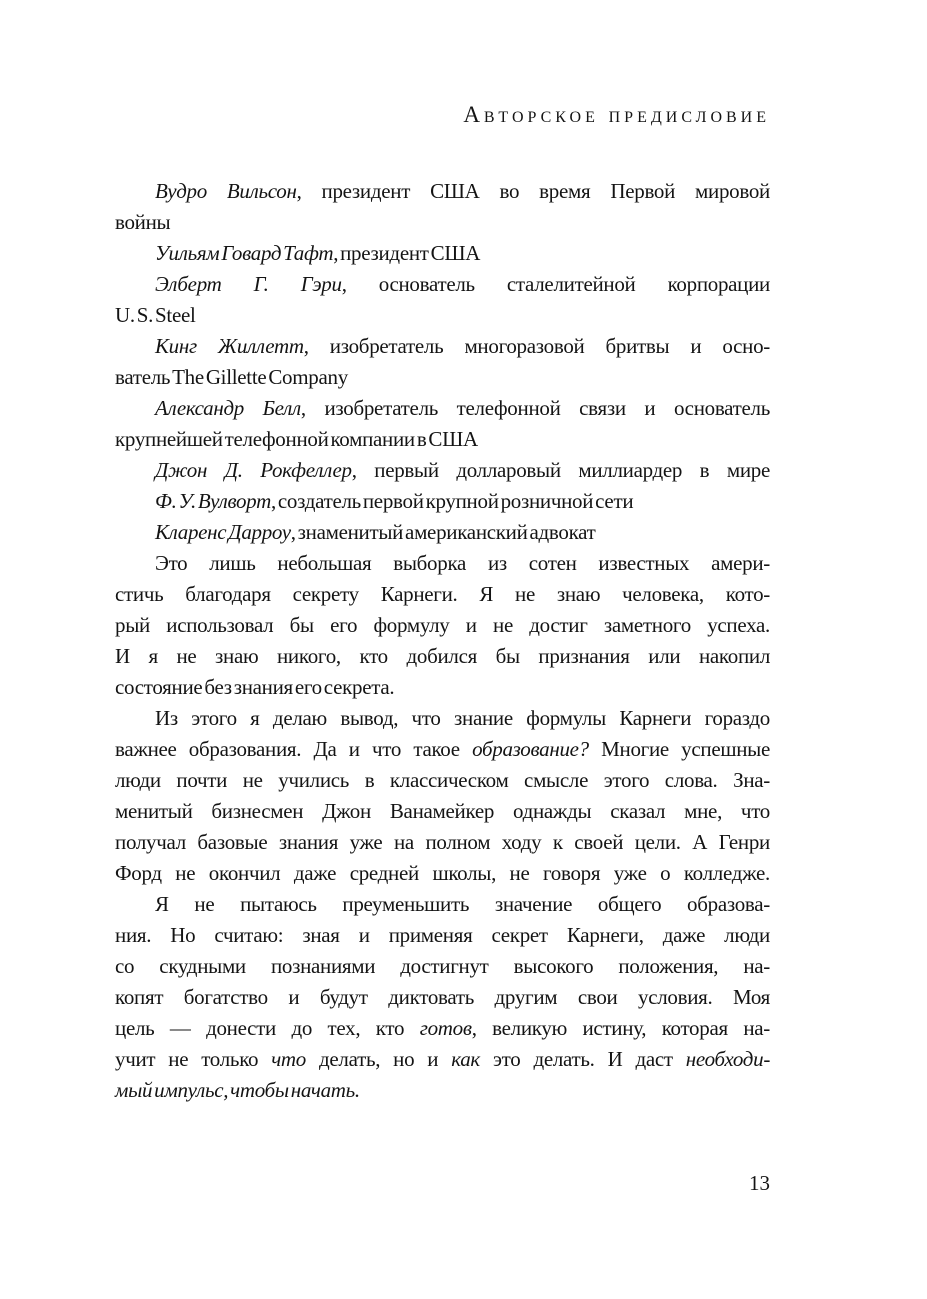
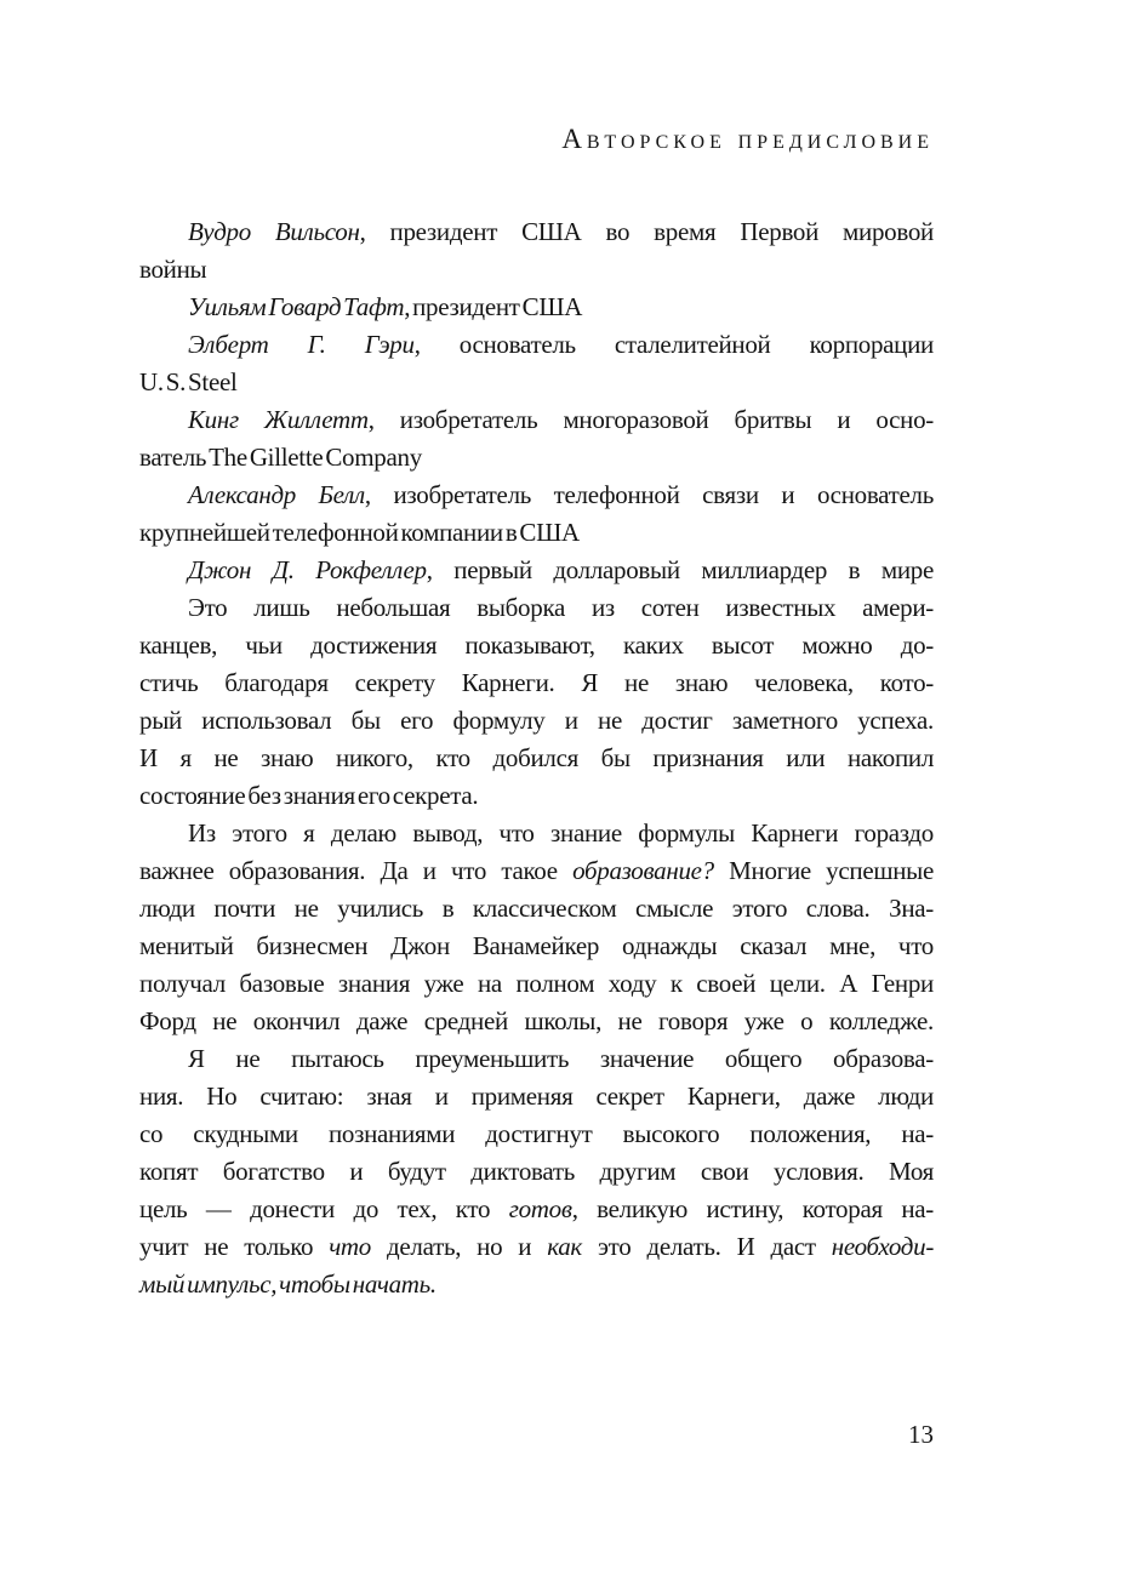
  Авторское предисловие
  Вудро Вильсон, президент США во время Первой мировой
  войны
  Уильям Говард Тафт, президент США
  Элберт Г. Гэри, основатель сталелитейной корпорации
  U. S. Steel
  Кинг Жиллетт, изобретатель многоразовой бритвы и осно-
  ватель The Gillette Company
  Александр Белл, изобретатель телефонной связи и основатель
  крупнейшей телефонной компании в США
  Джон Д. Рокфеллер, первый долларовый миллиардер в мире
- Ф. У. Вулворт, создатель первой крупной розничной сети
- Кларенс Дарроу, знаменитый американский адвокат
  Это лишь небольшая выборка из сотен известных амери-
+ канцев, чьи достижения показывают, каких высот можно до-
  стичь благодаря секрету Карнеги. Я не знаю человека, кото-
  рый использовал бы его формулу и не достиг заметного успеха.
  И я не знаю никого, кто добился бы признания или накопил
  состояние без знания его секрета.
  Из этого я делаю вывод, что знание формулы Карнеги гораздо
  важнее образования. Да и что такое образование? Многие успешные
  люди почти не учились в классическом смысле этого слова. Зна-
  менитый бизнесмен Джон Ванамейкер однажды сказал мне, что
  получал базовые знания уже на полном ходу к своей цели. А Генри
  Форд не окончил даже средней школы, не говоря уже о колледже.
  Я не пытаюсь преуменьшить значение общего образова-
  ния. Но считаю: зная и применяя секрет Карнеги, даже люди
  со скудными познаниями достигнут высокого положения, на-
  копят богатство и будут диктовать другим свои условия. Моя
  цель — донести до тех, кто готов, великую истину, которая на-
  учит не только что делать, но и как это делать. И даст необходи-
  мый импульс, чтобы начать.
  13
